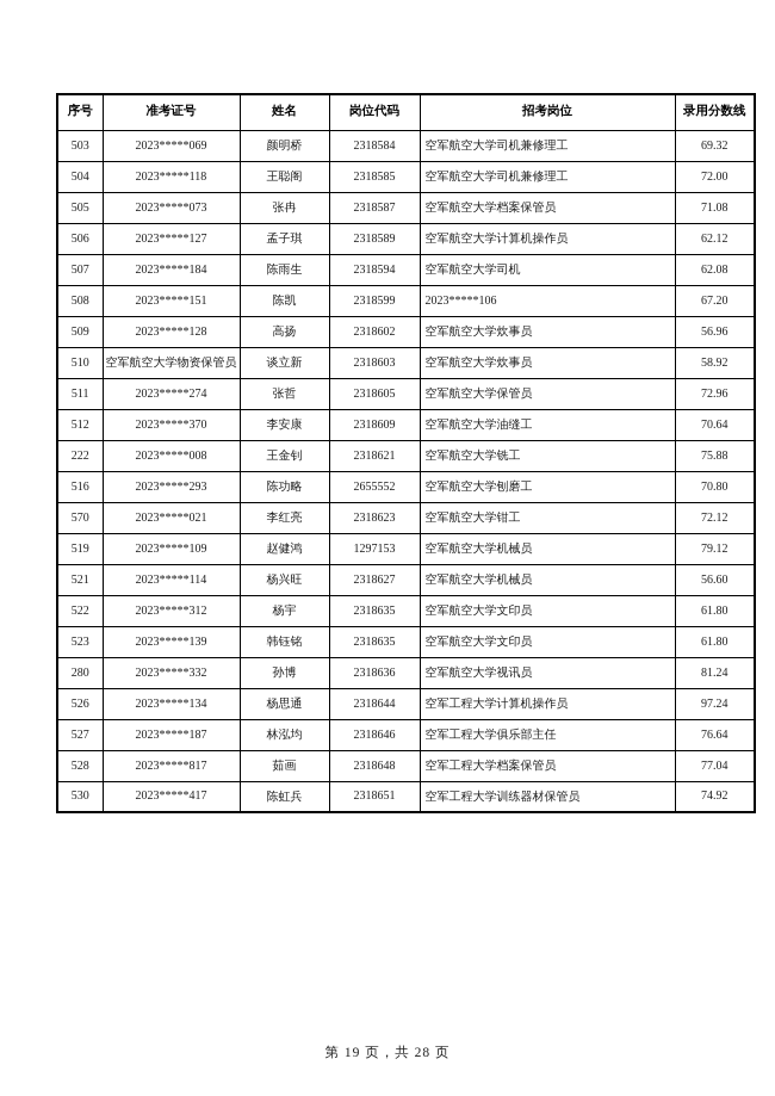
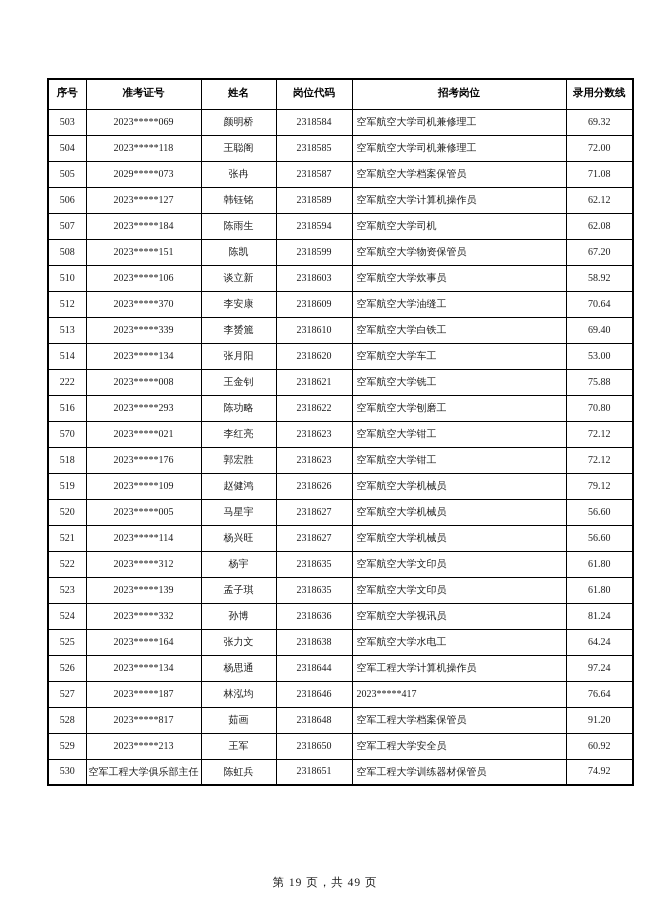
  序号	准考证号	姓名	岗位代码	招考岗位	录用分数线
  503	2023*****069	颜明桥	2318584	空军航空大学司机兼修理工	69.32
  504	2023*****118	王聪阁	2318585	空军航空大学司机兼修理工	72.00
- 505	2023*****073	张冉	2318587	空军航空大学档案保管员	71.08
+ 505	2029*****073	张冉	2318587	空军航空大学档案保管员	71.08
- 506	2023*****127	孟子琪	2318589	空军航空大学计算机操作员	62.12
+ 506	2023*****127	韩钰铭	2318589	空军航空大学计算机操作员	62.12
  507	2023*****184	陈雨生	2318594	空军航空大学司机	62.08
- 508	2023*****151	陈凯	2318599	2023*****106	67.20
+ 508	2023*****151	陈凯	2318599	空军航空大学物资保管员	67.20
- 509	2023*****128	高扬	2318602	空军航空大学炊事员	56.96
- 510	空军航空大学物资保管员	谈立新	2318603	空军航空大学炊事员	58.92
+ 510	2023*****106	谈立新	2318603	空军航空大学炊事员	58.92
- 511	2023*****274	张哲	2318605	空军航空大学保管员	72.96
  512	2023*****370	李安康	2318609	空军航空大学油缝工	70.64
+ 513	2023*****339	李赟簏	2318610	空军航空大学白铁工	69.40
+ 514	2023*****134	张月阳	2318620	空军航空大学车工	53.00
  222	2023*****008	王金钊	2318621	空军航空大学铣工	75.88
- 516	2023*****293	陈功略	2655552	空军航空大学刨磨工	70.80
+ 516	2023*****293	陈功略	2318622	空军航空大学刨磨工	70.80
  570	2023*****021	李红亮	2318623	空军航空大学钳工	72.12
+ 518	2023*****176	郭宏胜	2318623	空军航空大学钳工	72.12
- 519	2023*****109	赵健鸿	1297153	空军航空大学机械员	79.12
+ 519	2023*****109	赵健鸿	2318626	空军航空大学机械员	79.12
+ 520	2023*****005	马星宇	2318627	空军航空大学机械员	56.60
  521	2023*****114	杨兴旺	2318627	空军航空大学机械员	56.60
  522	2023*****312	杨宇	2318635	空军航空大学文印员	61.80
- 523	2023*****139	韩钰铭	2318635	空军航空大学文印员	61.80
+ 523	2023*****139	孟子琪	2318635	空军航空大学文印员	61.80
- 280	2023*****332	孙博	2318636	空军航空大学视讯员	81.24
+ 524	2023*****332	孙博	2318636	空军航空大学视讯员	81.24
+ 525	2023*****164	张力文	2318638	空军航空大学水电工	64.24
  526	2023*****134	杨思通	2318644	空军工程大学计算机操作员	97.24
- 527	2023*****187	林泓均	2318646	空军工程大学俱乐部主任	76.64
+ 527	2023*****187	林泓均	2318646	2023*****417	76.64
- 528	2023*****817	茹画	2318648	空军工程大学档案保管员	77.04
+ 528	2023*****817	茹画	2318648	空军工程大学档案保管员	91.20
+ 529	2023*****213	王军	2318650	空军工程大学安全员	60.92
- 530	2023*****417	陈虹兵	2318651	空军工程大学训练器材保管员	74.92
+ 530	空军工程大学俱乐部主任	陈虹兵	2318651	空军工程大学训练器材保管员	74.92
- 第 19 页，共 28 页
+ 第 19 页，共 49 页
